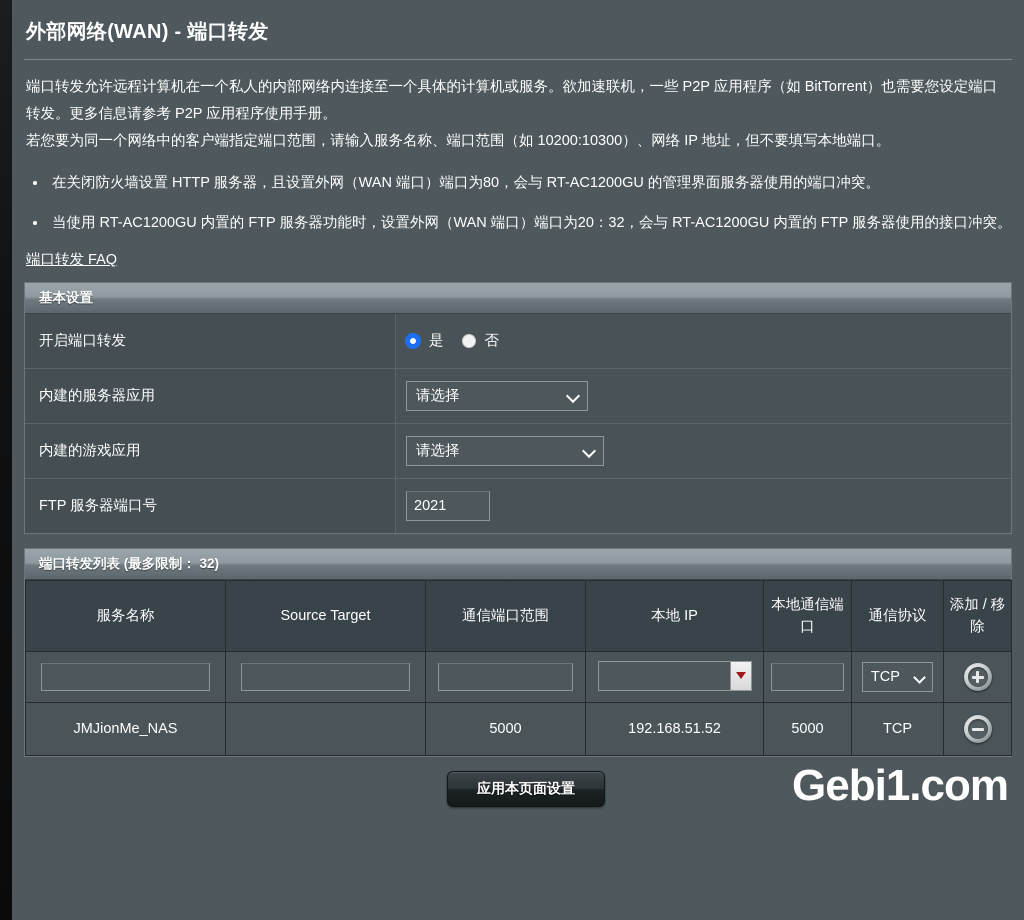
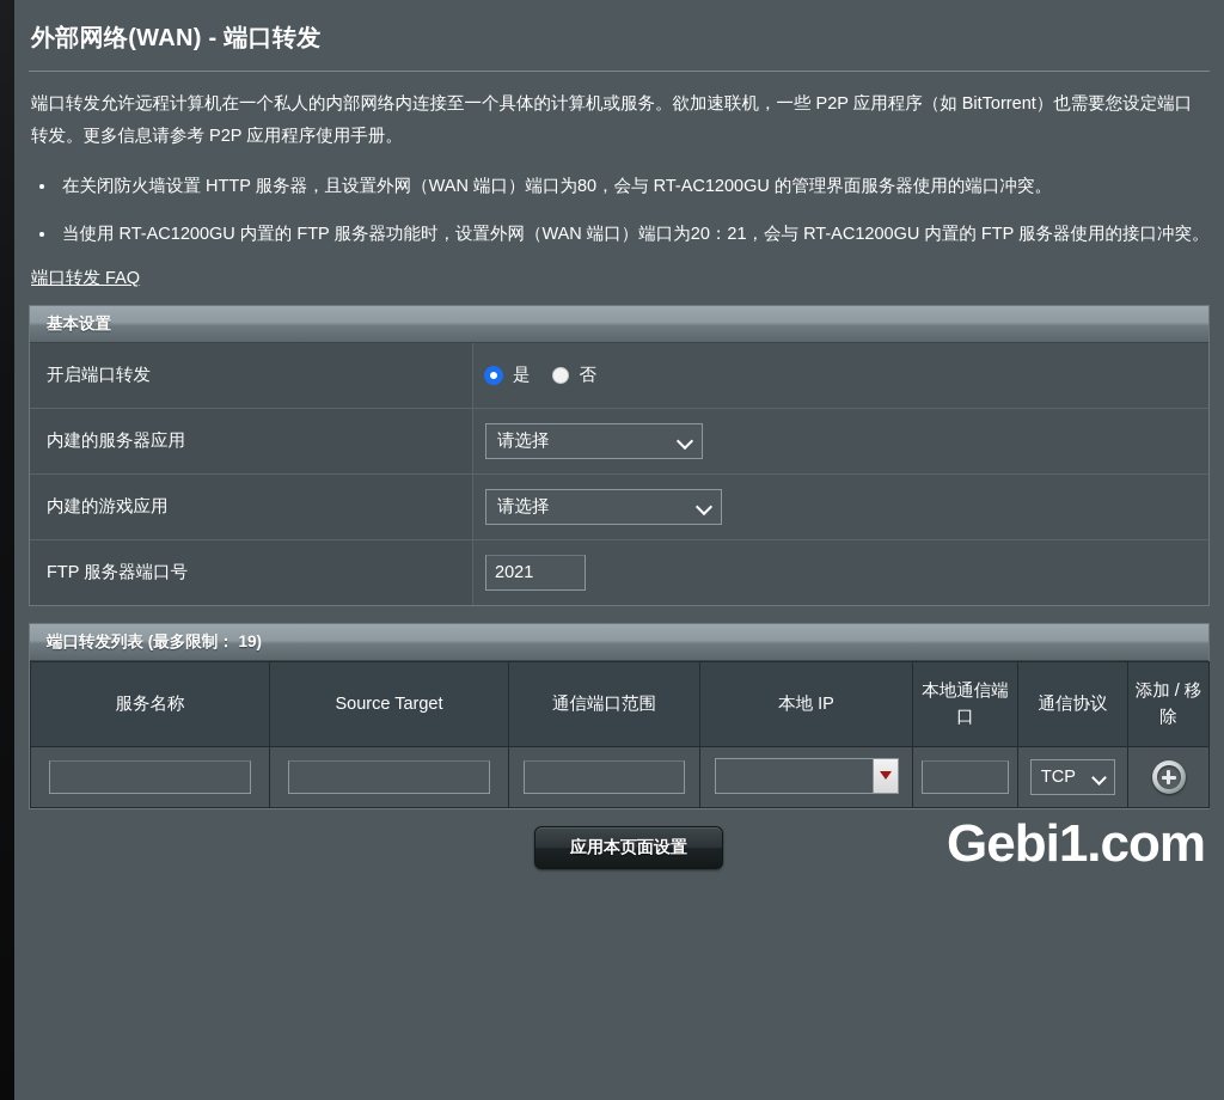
  外部网络(WAN) - 端口转发
  端口转发允许远程计算机在一个私人的内部网络内连接至一个具体的计算机或服务。欲加速联机，一些 P2P 应用程序（如 BitTorrent）也需要您设定端口转发。更多信息请参考 P2P 应用程序使用手册。
- 若您要为同一个网络中的客户端指定端口范围，请输入服务名称、端口范围（如 10200:10300）、网络 IP 地址，但不要填写本地端口。
  在关闭防火墙设置 HTTP 服务器，且设置外网（WAN 端口）端口为80，会与 RT-AC1200GU 的管理界面服务器使用的端口冲突。
- 当使用 RT-AC1200GU 内置的 FTP 服务器功能时，设置外网（WAN 端口）端口为20：32，会与 RT-AC1200GU 内置的 FTP 服务器使用的接口冲突。
+ 当使用 RT-AC1200GU 内置的 FTP 服务器功能时，设置外网（WAN 端口）端口为20：21，会与 RT-AC1200GU 内置的 FTP 服务器使用的接口冲突。
  端口转发 FAQ
  基本设置
  开启端口转发	是 否
  内建的服务器应用	请选择
  内建的游戏应用	请选择
  FTP 服务器端口号	2021
- 端口转发列表 (最多限制： 32)
+ 端口转发列表 (最多限制： 19)
  服务名称	Source Target	通信端口范围	本地 IP	本地通信端口	通信协议	添加 / 移除
  					TCP
- JMJionMe_NAS		5000	192.168.51.52	5000	TCP
  应用本页面设置
  Gebi1.com
